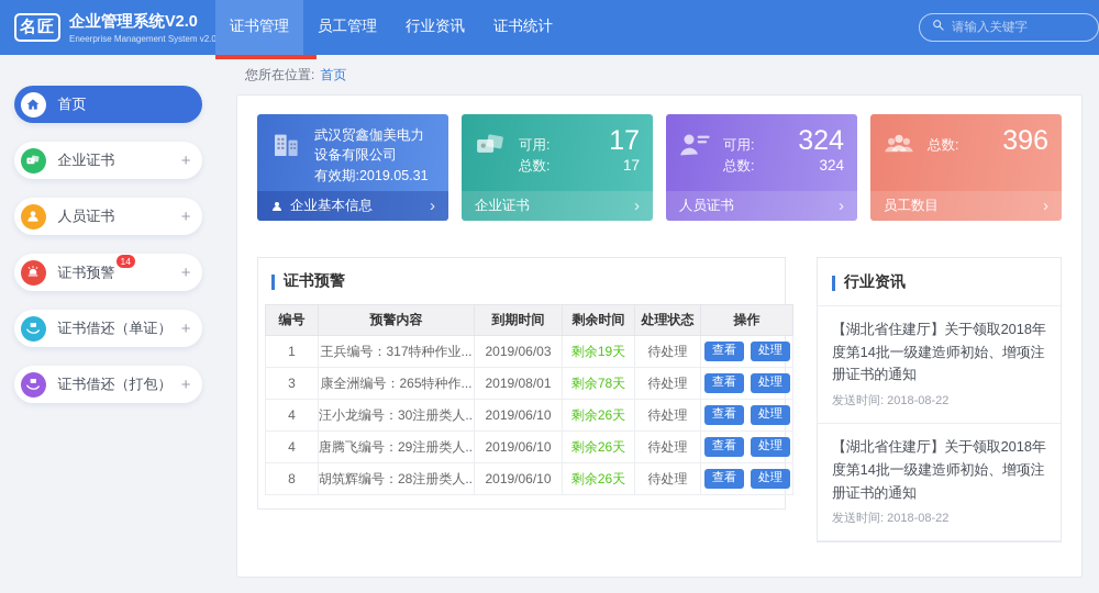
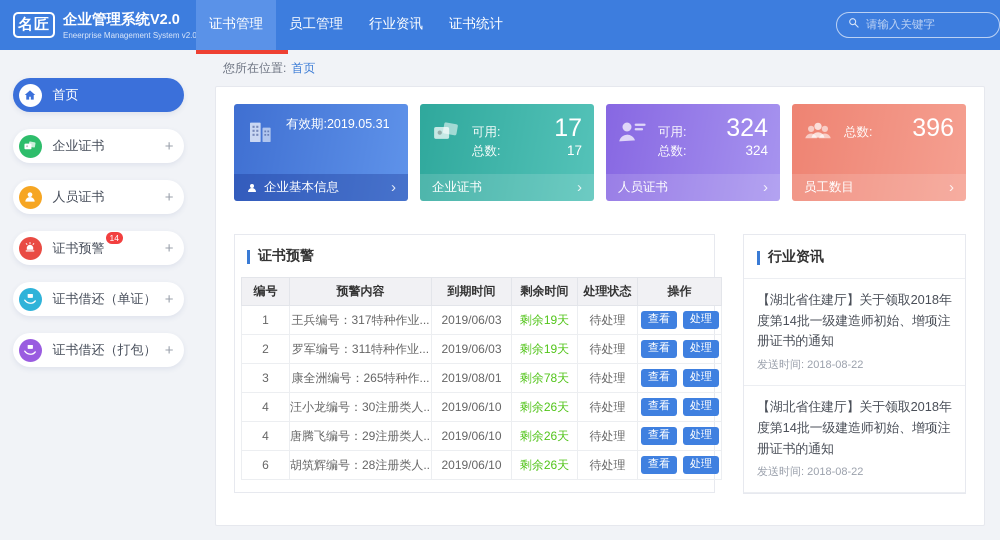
  名匠
  企业管理系统V2.0
  Eneerprise Management System v2.0
  证书管理
  员工管理
  行业资讯
  证书统计
  请输入关键字
  首页
  企业证书
  +
  人员证书
  +
  证书预警14
  +
  证书借还（单证）
  +
  证书借还（打包）
  +
  您所在位置:
  首页
- 武汉贸鑫伽美电力设备有限公司
  有效期:2019.05.31
  企业基本信息
  ›
  可用:
  17
  总数:
  17
  企业证书
  ›
  可用:
  324
  总数:
  324
  人员证书
  ›
  总数:
  396
  员工数目
  ›
  证书预警
  编号	预警内容	到期时间	剩余时间	处理状态	操作
  1	王兵编号：317特种作业...	2019/06/03	剩余19天	待处理	查看 处理
+ 2	罗军编号：311特种作业...	2019/06/03	剩余19天	待处理	查看 处理
  3	康全洲编号：265特种作...	2019/08/01	剩余78天	待处理	查看 处理
  4	汪小龙编号：30注册类人..	2019/06/10	剩余26天	待处理	查看 处理
  4	唐腾飞编号：29注册类人..	2019/06/10	剩余26天	待处理	查看 处理
- 8	胡筑辉编号：28注册类人..	2019/06/10	剩余26天	待处理	查看 处理
+ 6	胡筑辉编号：28注册类人..	2019/06/10	剩余26天	待处理	查看 处理
  行业资讯
  【湖北省住建厅】关于领取2018年度第14批一级建造师初始、增项注册证书的通知
  发送时间: 2018-08-22
  【湖北省住建厅】关于领取2018年度第14批一级建造师初始、增项注册证书的通知
  发送时间: 2018-08-22
